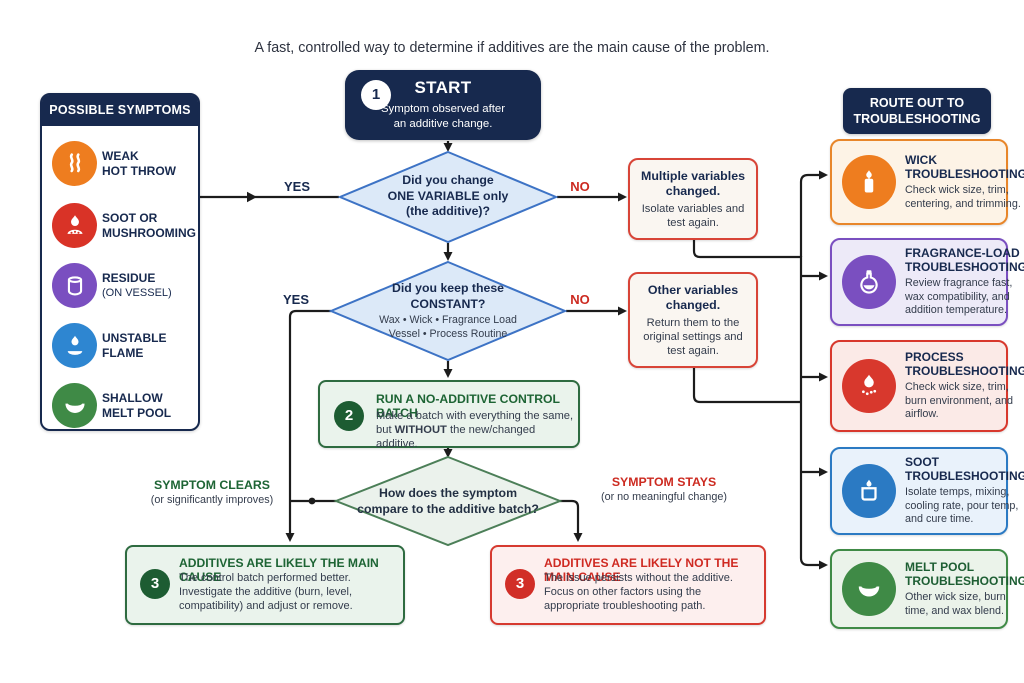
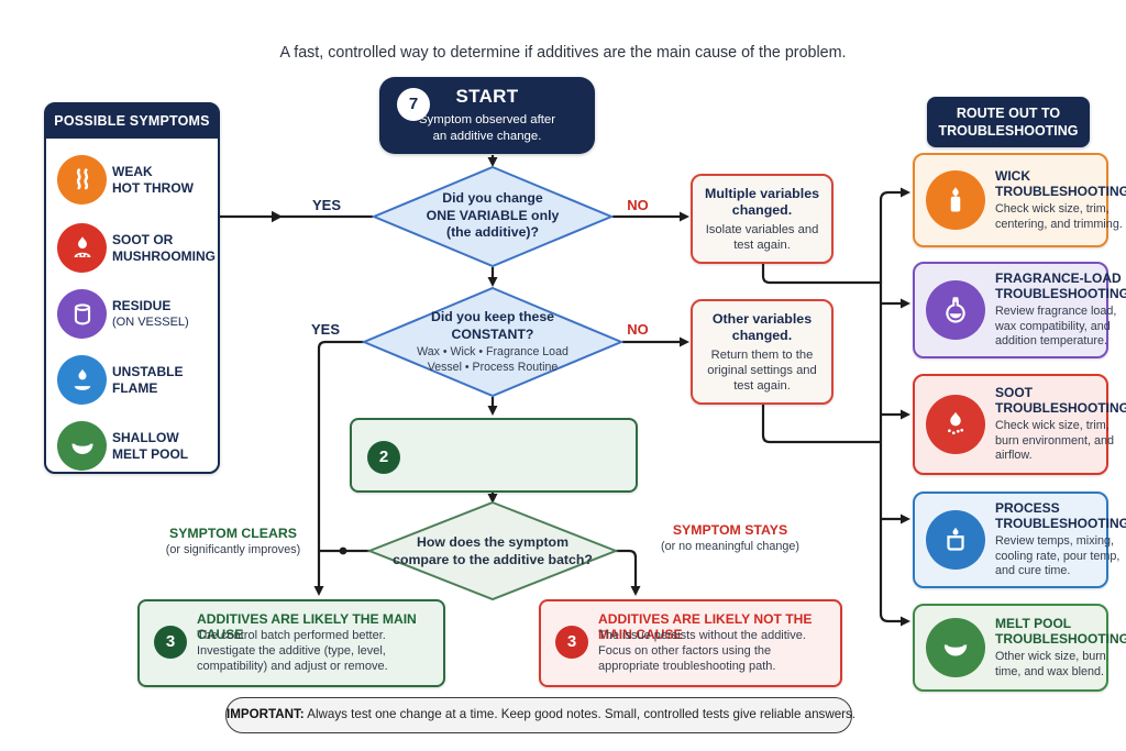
  A fast, controlled way to determine if additives are the main cause of the problem.
  POSSIBLE SYMPTOMS
  WEAK
  HOT THROW
  SOOT OR
  MUSHROOMING
  RESIDUE
  (ON VESSEL)
  UNSTABLE
  FLAME
  SHALLOW
  MELT POOL
- 1
+ 7
  START
  Symptom observed after
  an additive change.
  Did you change
  ONE VARIABLE only
  (the additive)?
  Did you keep these
  CONSTANT?
  Wax • Wick • Fragrance Load
  Vessel • Process Routine
  How does the symptom
  compare to the additive batch?
  YES
  NO
  YES
  NO
  Multiple variables
  changed.
  Isolate variables and
  test again.
  Other variables
  changed.
  Return them to the
  original settings and
  test again.
  2
- RUN A NO-ADDITIVE CONTROL BATCH
- Make a batch with everything the same,
- but WITHOUT the new/changed additive.
  SYMPTOM CLEARS
  (or significantly improves)
  SYMPTOM STAYS
  (or no meaningful change)
  3
  ADDITIVES ARE LIKELY THE MAIN CAUSE
  The control batch performed better.
- Investigate the additive (burn, level,
+ Investigate the additive (type, level,
  compatibility) and adjust or remove.
  3
  ADDITIVES ARE LIKELY NOT THE MAIN CAUSE
  The issue persists without the additive.
  Focus on other factors using the
  appropriate troubleshooting path.
  ROUTE OUT TO
  TROUBLESHOOTING
  WICK
  TROUBLESHOOTING
  Check wick size, trim, centering, and trimming.
  FRAGRANCE-LOAD
  TROUBLESHOOTING
- Review fragrance fast, wax compatibility, and addition temperature.
+ Review fragrance load, wax compatibility, and addition temperature.
- PROCESS
+ SOOT
  TROUBLESHOOTING
  Check wick size, trim, burn environment, and airflow.
- SOOT
+ PROCESS
  TROUBLESHOOTING
- Isolate temps, mixing, cooling rate, pour temp, and cure time.
+ Review temps, mixing, cooling rate, pour temp, and cure time.
  MELT POOL
  TROUBLESHOOTING
  Other wick size, burn time, and wax blend.
+ IMPORTANT: Always test one change at a time. Keep good notes. Small, controlled tests give reliable answers.
